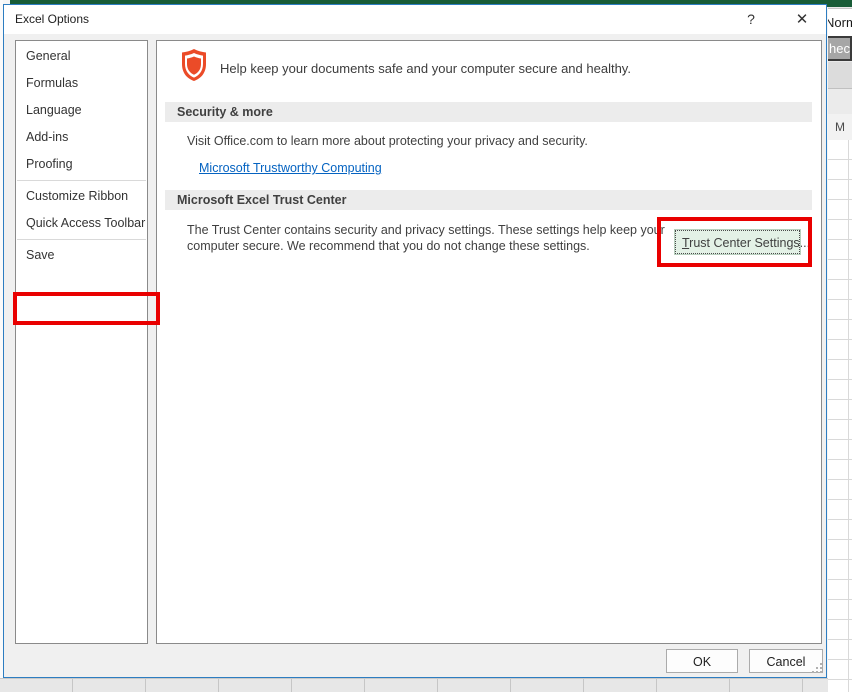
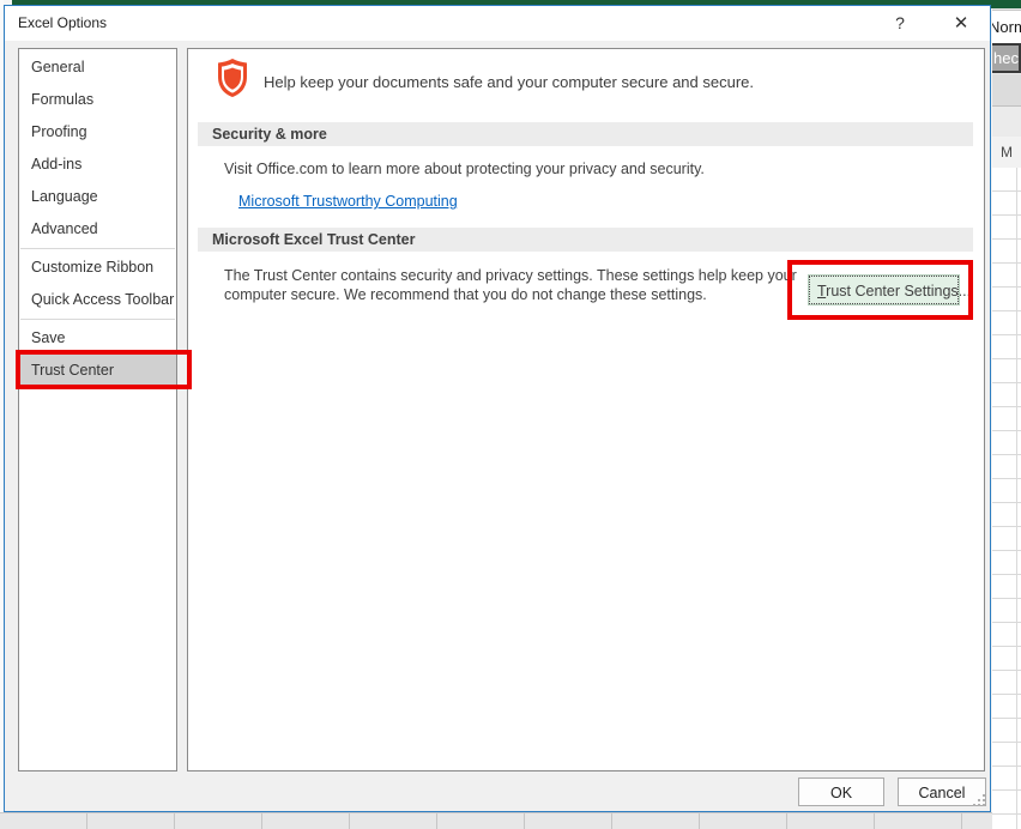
  Norm
  hec
  M
  Excel Options
  ?
  ✕
  General
  Formulas
- Language
+ Proofing
  Add-ins
- Proofing
+ Language
+ Advanced
  Customize Ribbon
  Quick Access Toolbar
  Save
+ Trust Center
- Help keep your documents safe and your computer secure and healthy.
+ Help keep your documents safe and your computer secure and secure.
  Security & more
  Visit Office.com to learn more about protecting your privacy and security.
  Microsoft Trustworthy Computing
  Microsoft Excel Trust Center
  The Trust Center contains security and privacy settings. These settings help keep your
  computer secure. We recommend that you do not change these settings.
  Trust Center Settings...
  OK
  Cancel
